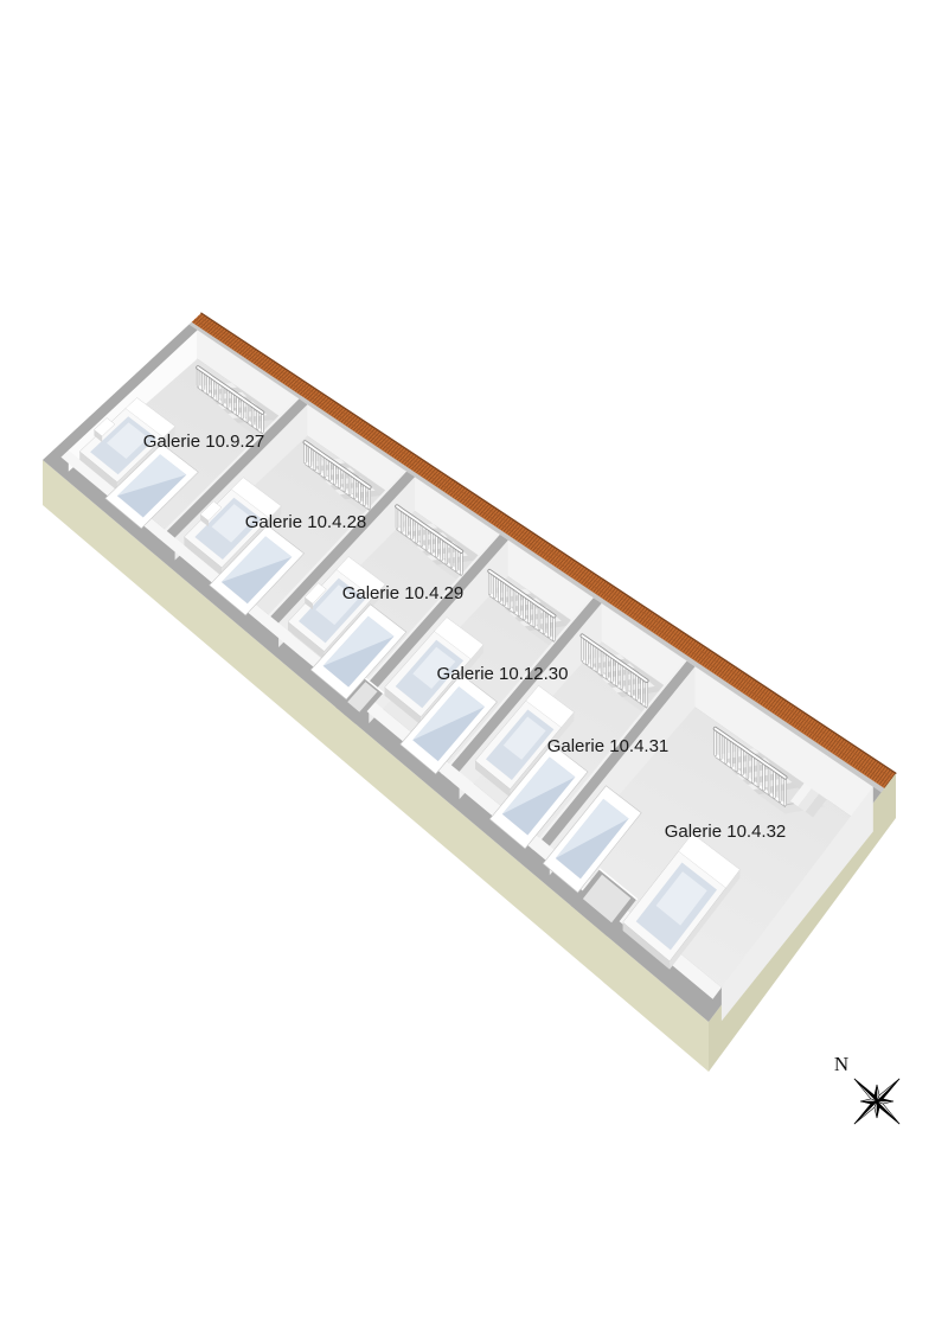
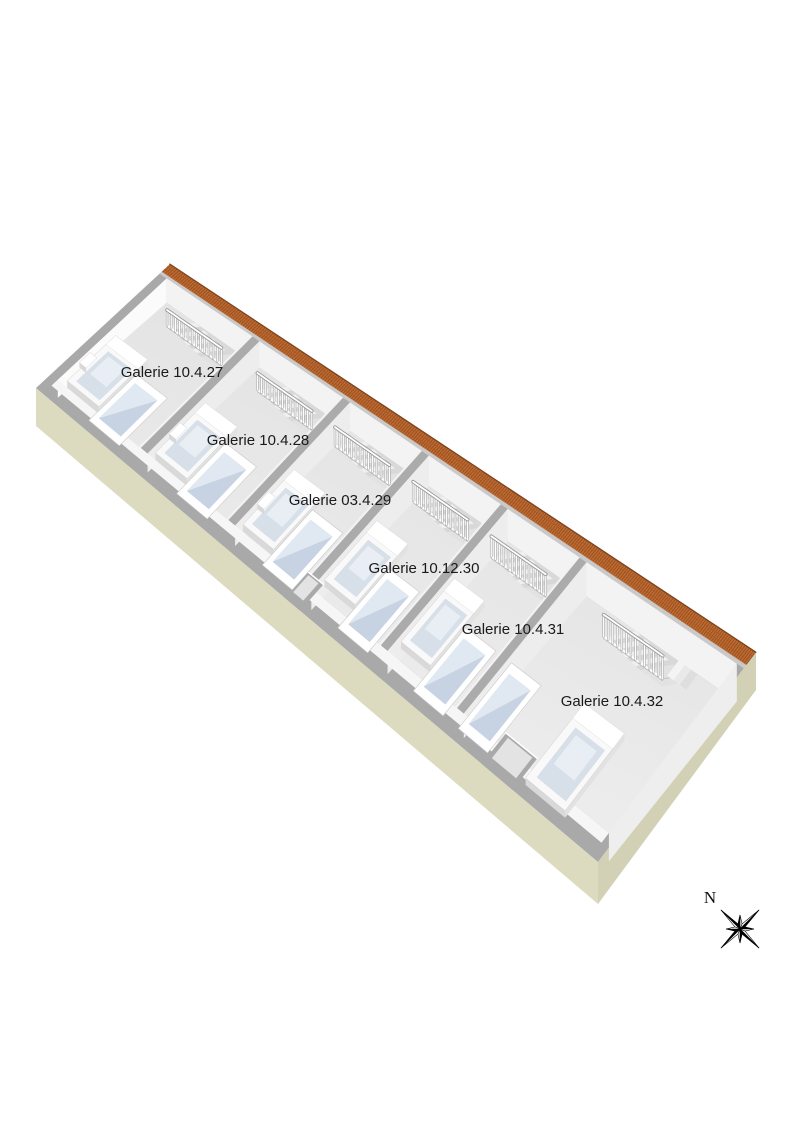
- Galerie 10.9.27
+ Galerie 10.4.27
  Galerie 10.4.28
- Galerie 10.4.29
+ Galerie 03.4.29
  Galerie 10.12.30
  Galerie 10.4.31
  Galerie 10.4.32
  N
